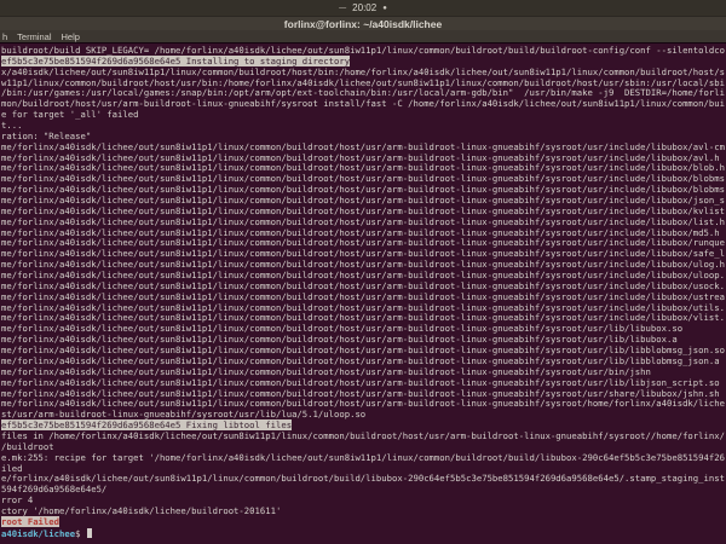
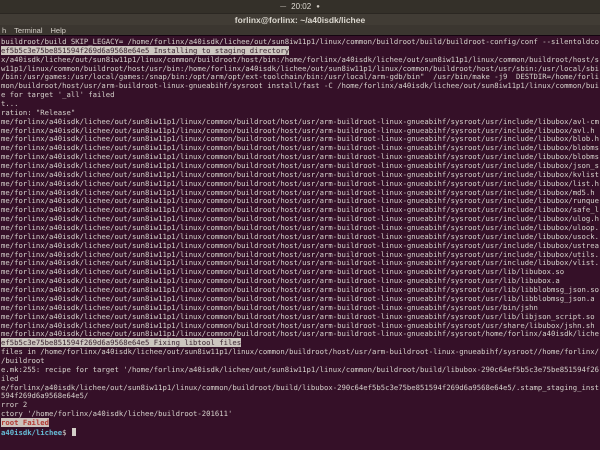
  20:02
  forlinx@forlinx: ~/a40isdk/lichee
  h
  Terminal
  Help
  buildroot/build SKIP_LEGACY= /home/forlinx/a40isdk/lichee/out/sun8iw11p1/linux/common/buildroot/build/buildroot-config/conf --silentoldco
  ef5b5c3e75be851594f269d6a9568e64e5 Installing to staging directory
  x/a40isdk/lichee/out/sun8iw11p1/linux/common/buildroot/host/bin:/home/forlinx/a40isdk/lichee/out/sun8iw11p1/linux/common/buildroot/host/s
  w11p1/linux/common/buildroot/host/usr/bin:/home/forlinx/a40isdk/lichee/out/sun8iw11p1/linux/common/buildroot/host/usr/sbin:/usr/local/sbi
  /bin:/usr/games:/usr/local/games:/snap/bin:/opt/arm/opt/ext-toolchain/bin:/usr/local/arm-gdb/bin" /usr/bin/make -j9 DESTDIR=/home/forli
  mon/buildroot/host/usr/arm-buildroot-linux-gnueabihf/sysroot install/fast -C /home/forlinx/a40isdk/lichee/out/sun8iw11p1/linux/common/bui
  e for target '_all' failed
  t...
  ration: "Release"
  me/forlinx/a40isdk/lichee/out/sun8iw11p1/linux/common/buildroot/host/usr/arm-buildroot-linux-gnueabihf/sysroot/usr/include/libubox/avl-cm
  me/forlinx/a40isdk/lichee/out/sun8iw11p1/linux/common/buildroot/host/usr/arm-buildroot-linux-gnueabihf/sysroot/usr/include/libubox/avl.h
  me/forlinx/a40isdk/lichee/out/sun8iw11p1/linux/common/buildroot/host/usr/arm-buildroot-linux-gnueabihf/sysroot/usr/include/libubox/blob.h
  me/forlinx/a40isdk/lichee/out/sun8iw11p1/linux/common/buildroot/host/usr/arm-buildroot-linux-gnueabihf/sysroot/usr/include/libubox/blobms
  me/forlinx/a40isdk/lichee/out/sun8iw11p1/linux/common/buildroot/host/usr/arm-buildroot-linux-gnueabihf/sysroot/usr/include/libubox/blobms
  me/forlinx/a40isdk/lichee/out/sun8iw11p1/linux/common/buildroot/host/usr/arm-buildroot-linux-gnueabihf/sysroot/usr/include/libubox/json_s
  me/forlinx/a40isdk/lichee/out/sun8iw11p1/linux/common/buildroot/host/usr/arm-buildroot-linux-gnueabihf/sysroot/usr/include/libubox/kvlist
  me/forlinx/a40isdk/lichee/out/sun8iw11p1/linux/common/buildroot/host/usr/arm-buildroot-linux-gnueabihf/sysroot/usr/include/libubox/list.h
  me/forlinx/a40isdk/lichee/out/sun8iw11p1/linux/common/buildroot/host/usr/arm-buildroot-linux-gnueabihf/sysroot/usr/include/libubox/md5.h
  me/forlinx/a40isdk/lichee/out/sun8iw11p1/linux/common/buildroot/host/usr/arm-buildroot-linux-gnueabihf/sysroot/usr/include/libubox/runque
  me/forlinx/a40isdk/lichee/out/sun8iw11p1/linux/common/buildroot/host/usr/arm-buildroot-linux-gnueabihf/sysroot/usr/include/libubox/safe_l
  me/forlinx/a40isdk/lichee/out/sun8iw11p1/linux/common/buildroot/host/usr/arm-buildroot-linux-gnueabihf/sysroot/usr/include/libubox/ulog.h
  me/forlinx/a40isdk/lichee/out/sun8iw11p1/linux/common/buildroot/host/usr/arm-buildroot-linux-gnueabihf/sysroot/usr/include/libubox/uloop.
  me/forlinx/a40isdk/lichee/out/sun8iw11p1/linux/common/buildroot/host/usr/arm-buildroot-linux-gnueabihf/sysroot/usr/include/libubox/usock.
  me/forlinx/a40isdk/lichee/out/sun8iw11p1/linux/common/buildroot/host/usr/arm-buildroot-linux-gnueabihf/sysroot/usr/include/libubox/ustrea
  me/forlinx/a40isdk/lichee/out/sun8iw11p1/linux/common/buildroot/host/usr/arm-buildroot-linux-gnueabihf/sysroot/usr/include/libubox/utils.
  me/forlinx/a40isdk/lichee/out/sun8iw11p1/linux/common/buildroot/host/usr/arm-buildroot-linux-gnueabihf/sysroot/usr/include/libubox/vlist.
  me/forlinx/a40isdk/lichee/out/sun8iw11p1/linux/common/buildroot/host/usr/arm-buildroot-linux-gnueabihf/sysroot/usr/lib/libubox.so
  me/forlinx/a40isdk/lichee/out/sun8iw11p1/linux/common/buildroot/host/usr/arm-buildroot-linux-gnueabihf/sysroot/usr/lib/libubox.a
  me/forlinx/a40isdk/lichee/out/sun8iw11p1/linux/common/buildroot/host/usr/arm-buildroot-linux-gnueabihf/sysroot/usr/lib/libblobmsg_json.so
  me/forlinx/a40isdk/lichee/out/sun8iw11p1/linux/common/buildroot/host/usr/arm-buildroot-linux-gnueabihf/sysroot/usr/lib/libblobmsg_json.a
  me/forlinx/a40isdk/lichee/out/sun8iw11p1/linux/common/buildroot/host/usr/arm-buildroot-linux-gnueabihf/sysroot/usr/bin/jshn
  me/forlinx/a40isdk/lichee/out/sun8iw11p1/linux/common/buildroot/host/usr/arm-buildroot-linux-gnueabihf/sysroot/usr/lib/libjson_script.so
  me/forlinx/a40isdk/lichee/out/sun8iw11p1/linux/common/buildroot/host/usr/arm-buildroot-linux-gnueabihf/sysroot/usr/share/libubox/jshn.sh
  me/forlinx/a40isdk/lichee/out/sun8iw11p1/linux/common/buildroot/host/usr/arm-buildroot-linux-gnueabihf/sysroot/home/forlinx/a40isdk/liche
- st/usr/arm-buildroot-linux-gnueabihf/sysroot/usr/lib/lua/5.1/uloop.so
  ef5b5c3e75be851594f269d6a9568e64e5 Fixing libtool files
  files in /home/forlinx/a40isdk/lichee/out/sun8iw11p1/linux/common/buildroot/host/usr/arm-buildroot-linux-gnueabihf/sysroot//home/forlinx/
  /buildroot
  e.mk:255: recipe for target '/home/forlinx/a40isdk/lichee/out/sun8iw11p1/linux/common/buildroot/build/libubox-290c64ef5b5c3e75be851594f26
  iled
  e/forlinx/a40isdk/lichee/out/sun8iw11p1/linux/common/buildroot/build/libubox-290c64ef5b5c3e75be851594f269d6a9568e64e5/.stamp_staging_inst
  594f269d6a9568e64e5/
- rror 4
+ rror 2
  ctory '/home/forlinx/a40isdk/lichee/buildroot-201611'
  root Failed
  a40isdk/lichee$
